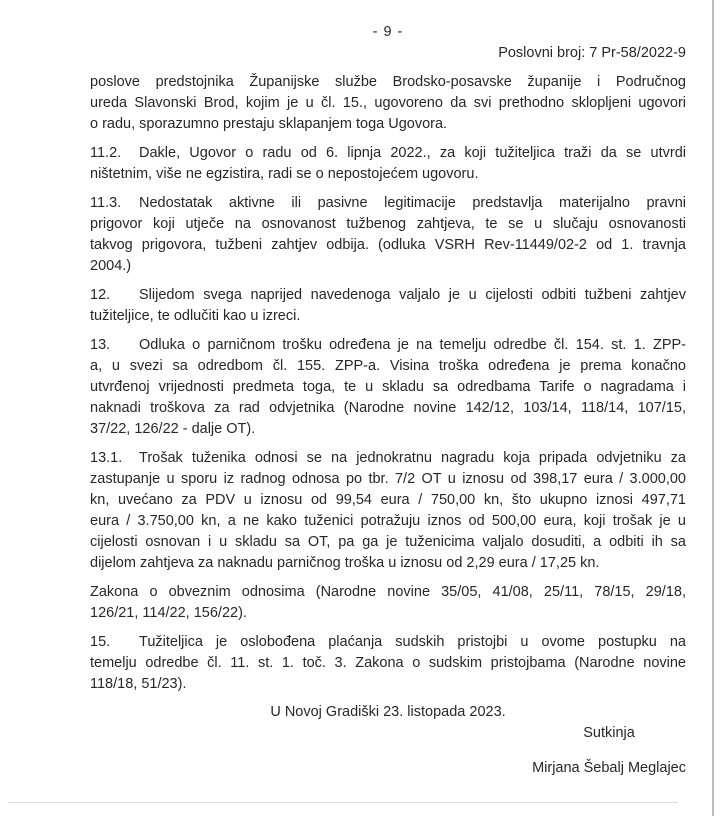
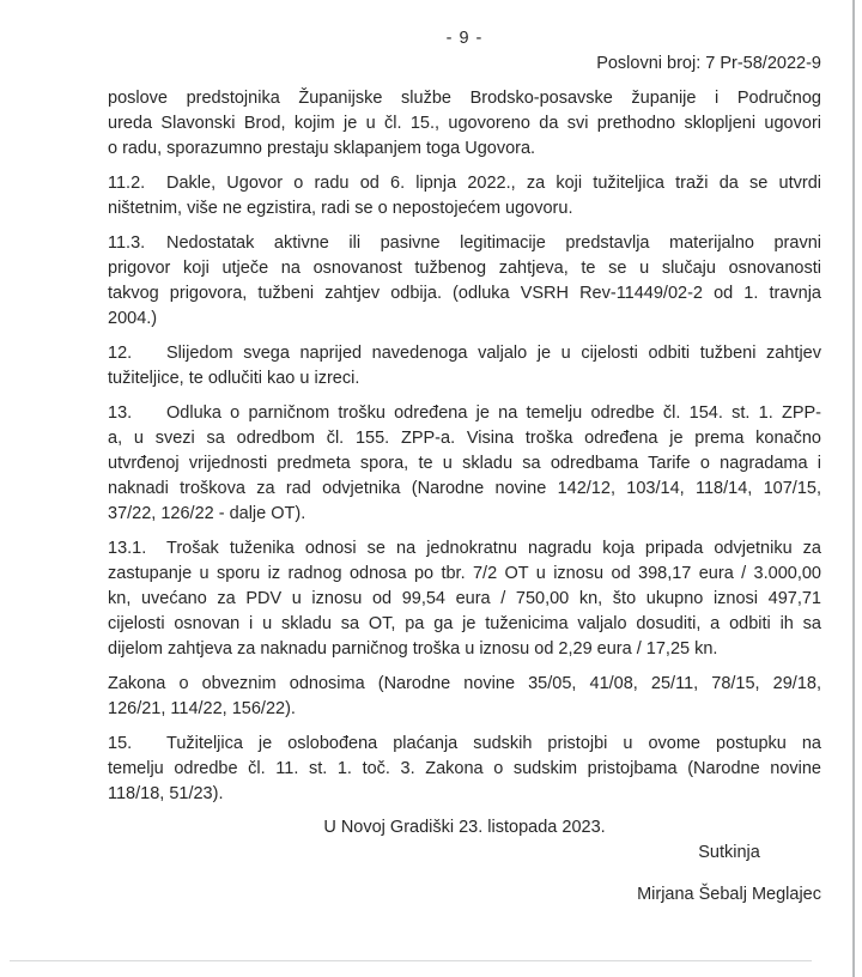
  - 9 -
  Poslovni broj: 7 Pr-58/2022-9
  poslove predstojnika Županijske službe Brodsko-posavske županije i Područnog
  ureda Slavonski Brod, kojim je u čl. 15., ugovoreno da svi prethodno sklopljeni ugovori
  o radu, sporazumno prestaju sklapanjem toga Ugovora.
  11.2. Dakle, Ugovor o radu od 6. lipnja 2022., za koji tužiteljica traži da se utvrdi
  ništetnim, više ne egzistira, radi se o nepostojećem ugovoru.
  11.3. Nedostatak aktivne ili pasivne legitimacije predstavlja materijalno pravni
  prigovor koji utječe na osnovanost tužbenog zahtjeva, te se u slučaju osnovanosti
  takvog prigovora, tužbeni zahtjev odbija. (odluka VSRH Rev-11449/02-2 od 1. travnja
  2004.)
  12. Slijedom svega naprijed navedenoga valjalo je u cijelosti odbiti tužbeni zahtjev
  tužiteljice, te odlučiti kao u izreci.
  13. Odluka o parničnom trošku određena je na temelju odredbe čl. 154. st. 1. ZPP-
  a, u svezi sa odredbom čl. 155. ZPP-a. Visina troška određena je prema konačno
- utvrđenoj vrijednosti predmeta toga, te u skladu sa odredbama Tarife o nagradama i
+ utvrđenoj vrijednosti predmeta spora, te u skladu sa odredbama Tarife o nagradama i
  naknadi troškova za rad odvjetnika (Narodne novine 142/12, 103/14, 118/14, 107/15,
  37/22, 126/22 - dalje OT).
  13.1. Trošak tuženika odnosi se na jednokratnu nagradu koja pripada odvjetniku za
  zastupanje u sporu iz radnog odnosa po tbr. 7/2 OT u iznosu od 398,17 eura / 3.000,00
  kn, uvećano za PDV u iznosu od 99,54 eura / 750,00 kn, što ukupno iznosi 497,71
- eura / 3.750,00 kn, a ne kako tuženici potražuju iznos od 500,00 eura, koji trošak je u
  cijelosti osnovan i u skladu sa OT, pa ga je tuženicima valjalo dosuditi, a odbiti ih sa
  dijelom zahtjeva za naknadu parničnog troška u iznosu od 2,29 eura / 17,25 kn.
  Zakona o obveznim odnosima (Narodne novine 35/05, 41/08, 25/11, 78/15, 29/18,
  126/21, 114/22, 156/22).
  15. Tužiteljica je oslobođena plaćanja sudskih pristojbi u ovome postupku na
  temelju odredbe čl. 11. st. 1. toč. 3. Zakona o sudskim pristojbama (Narodne novine
  118/18, 51/23).
  U Novoj Gradiški 23. listopada 2023.
  Sutkinja
  Mirjana Šebalj Meglajec
